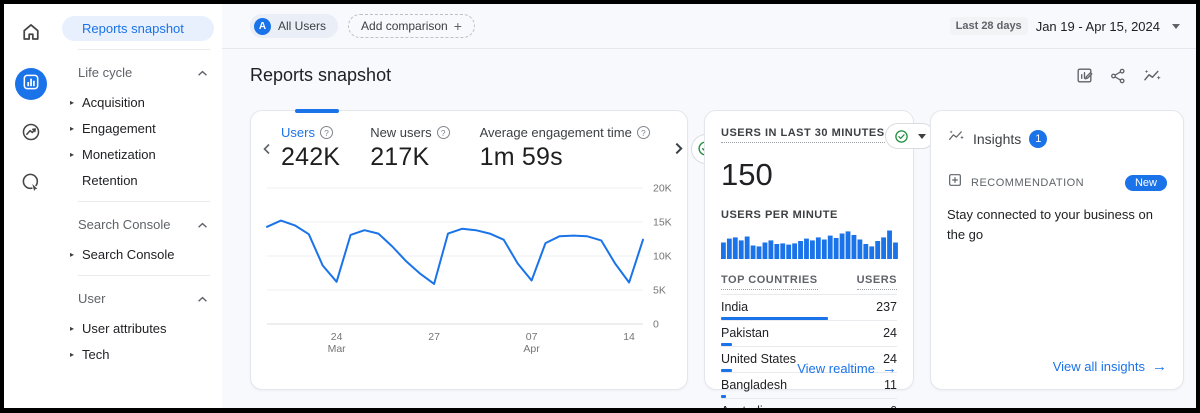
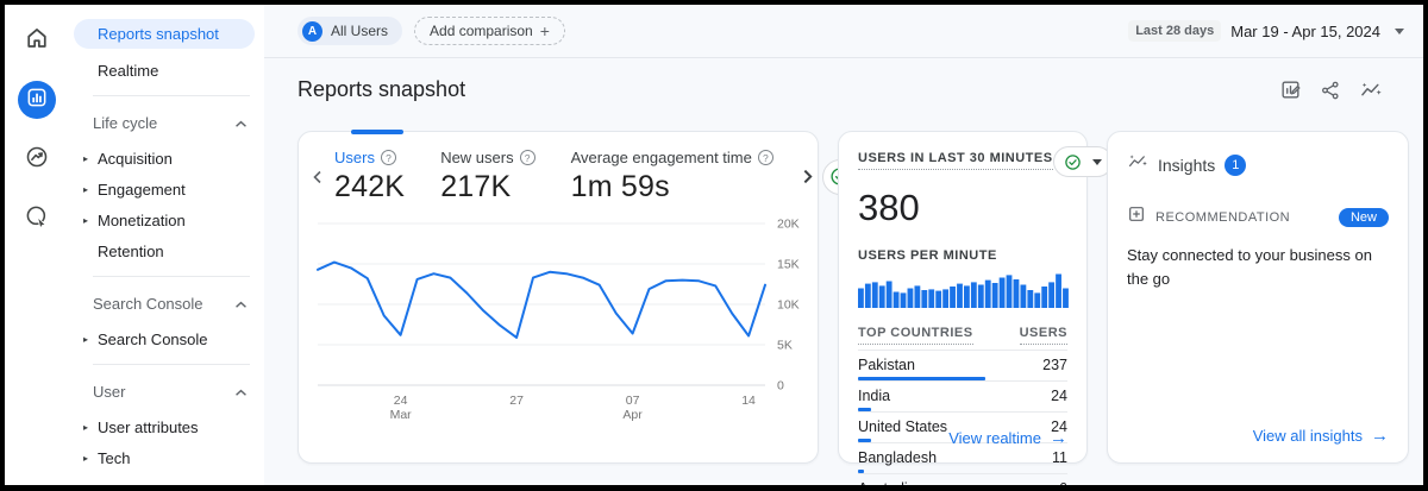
  Reports snapshot
+ Realtime
  Life cycle
  ▸
  Acquisition
  ▸
  Engagement
  ▸
  Monetization
  Retention
  Search Console
  ▸
  Search Console
  User
  ▸
  User attributes
  ▸
  Tech
  A
  All Users
  Add comparison
  +
  Last 28 days
- Jan 19 - Apr 15, 2024
+ Mar 19 - Apr 15, 2024
  Reports snapshot
  Users
  ?
  242K
  New users
  ?
  217K
  Average engagement time
  ?
  1m 59s
  0
  5K
  10K
  15K
  20K
  24
  Mar
  27
  07
  Apr
  14
  USERS IN LAST 30 MINUTES
- 150
+ 380
  USERS PER MINUTE
  TOP COUNTRIES
  USERS
- India
+ Pakistan
  237
- Pakistan
+ India
  24
  United States
  24
  Bangladesh
  11
  View realtime
  →
  Insights
  1
  RECOMMENDATION
  New
  Stay connected to your business on the go
  View all insights
  →
